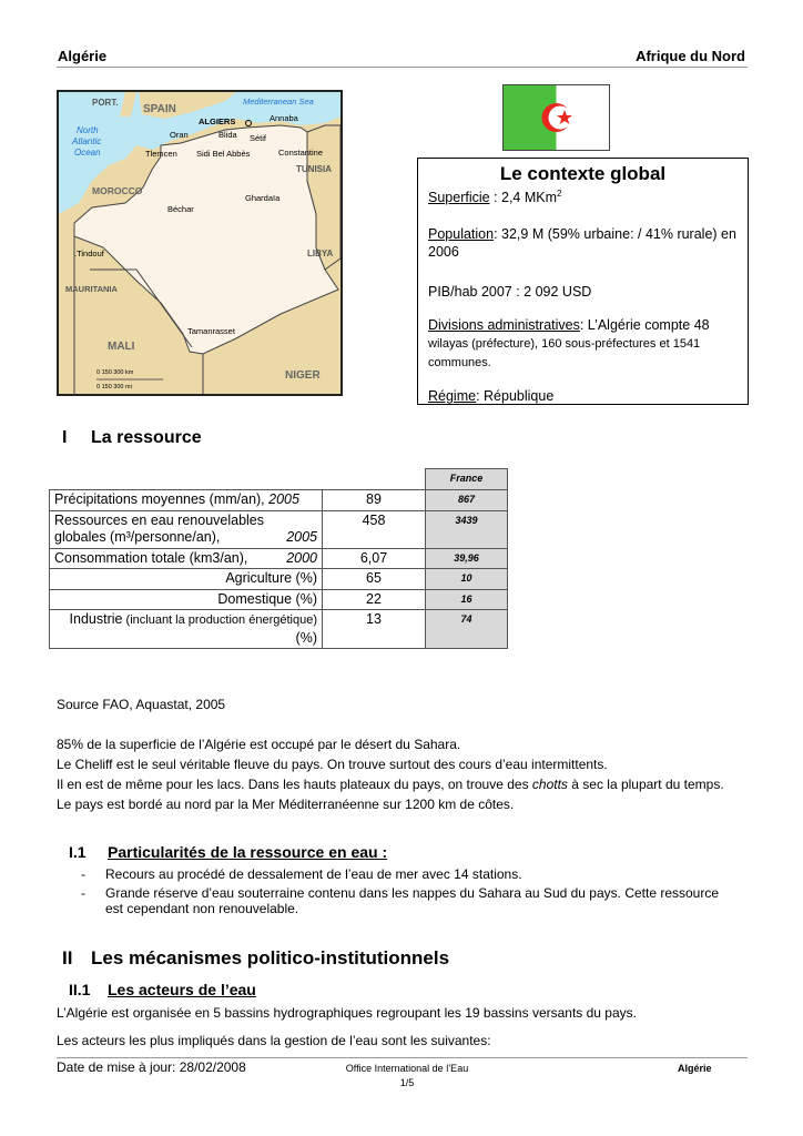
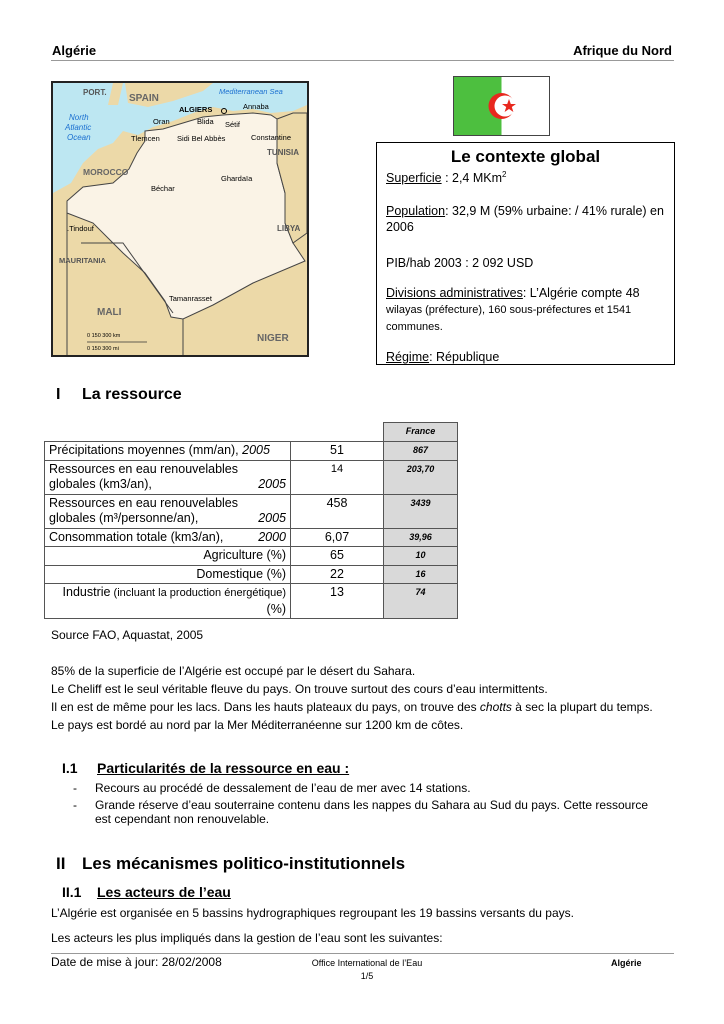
  Algérie
  Afrique du Nord
  PORT.
  SPAIN
  Mediterranean Sea
  North
  Atlantic
  Ocean
  ALGIERS
  Annaba
  Oran
  Blida
  Sétif
  Tlemcen
  Sidi Bel Abbès
  Constantine
  TUNISIA
  MOROCCO
  Ghardaïa
  Béchar
  .Tindouf
  LIBYA
  MAURITANIA
  Tamanrasset
  MALI
  NIGER
  Le contexte global
  Superficie : 2,4 MKm2
  Population: 32,9 M (59% urbaine: / 41% rurale) en 2006
- PIB/hab 2007 : 2 092 USD
+ PIB/hab 2003 : 2 092 USD
  Divisions administratives: L’Algérie compte 48
  wilayas (préfecture), 160 sous-préfectures et 1541 communes.
  Régime: République
  I La ressource
  		France
- Précipitations moyennes (mm/an), 2005	89	867
+ Précipitations moyennes (mm/an), 2005	51	867
+ Ressources en eau renouvelables globales (km3/an), 2005	14	203,70
  Ressources en eau renouvelables globales (m³/personne/an), 2005	458	3439
  Consommation totale (km3/an), 2000	6,07	39,96
  Agriculture (%)	65	10
  Domestique (%)	22	16
  Industrie (incluant la production énergétique) (%)	13	74
  Source FAO, Aquastat, 2005
  85% de la superficie de l’Algérie est occupé par le désert du Sahara.
  Le Cheliff est le seul véritable fleuve du pays. On trouve surtout des cours d’eau intermittents.
  Il en est de même pour les lacs. Dans les hauts plateaux du pays, on trouve des chotts à sec la plupart du temps.
  Le pays est bordé au nord par la Mer Méditerranéenne sur 1200 km de côtes.
  I.1 Particularités de la ressource en eau :
  -
  Recours au procédé de dessalement de l’eau de mer avec 14 stations.
  -
  Grande réserve d’eau souterraine contenu dans les nappes du Sahara au Sud du pays. Cette ressource est cependant non renouvelable.
  II Les mécanismes politico-institutionnels
  II.1 Les acteurs de l’eau
  L’Algérie est organisée en 5 bassins hydrographiques regroupant les 19 bassins versants du pays.
  Les acteurs les plus impliqués dans la gestion de l’eau sont les suivantes:
  Date de mise à jour: 28/02/2008
  Office International de l’Eau
  1/5
  Algérie
